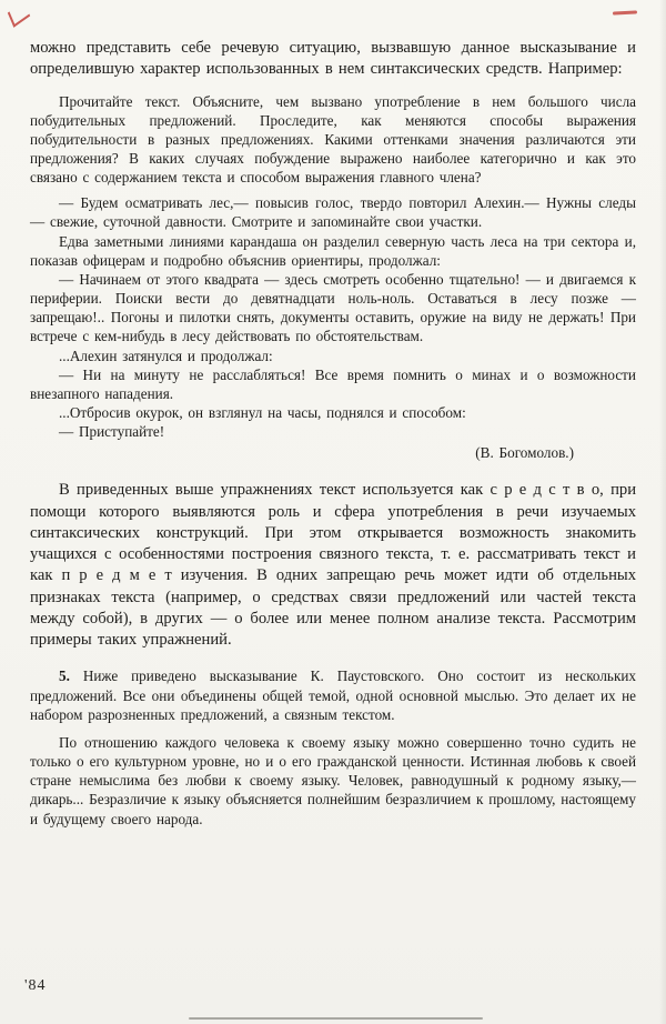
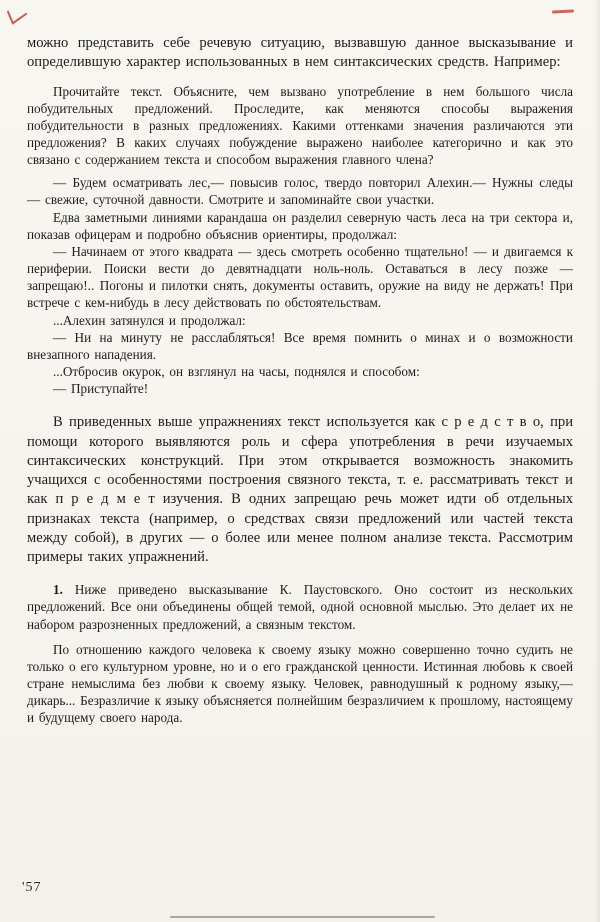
  можно представить себе речевую ситуацию, вызвавшую данное высказывание и определившую характер использованных в нем синтаксических средств. Например:
  Прочитайте текст. Объясните, чем вызвано употребление в нем большого числа побудительных предложений. Проследите, как меняются способы выражения побудительности в разных предложениях. Какими оттенками значения различаются эти предложения? В каких случаях побуждение выражено наиболее категорично и как это связано с содержанием текста и способом выражения главного члена?
  — Будем осматривать лес,— повысив голос, твердо повторил Алехин.— Нужны следы — свежие, суточной давности. Смотрите и запоминайте свои участки.
  Едва заметными линиями карандаша он разделил северную часть леса на три сектора и, показав офицерам и подробно объяснив ориентиры, продолжал:
  — Начинаем от этого квадрата — здесь смотреть особенно тщательно! — и двигаемся к периферии. Поиски вести до девятнадцати ноль-ноль. Оставаться в лесу позже — запрещаю!.. Погоны и пилотки снять, документы оставить, оружие на виду не держать! При встрече с кем-нибудь в лесу действовать по обстоятельствам.
  ...Алехин затянулся и продолжал:
  — Ни на минуту не расслабляться! Все время помнить о минах и о возможности внезапного нападения.
  ...Отбросив окурок, он взглянул на часы, поднялся и способом:
  — Приступайте!
- (В. Богомолов.)
  В приведенных выше упражнениях текст используется как с р е д с т в о, при помощи которого выявляются роль и сфера употребления в речи изучаемых синтаксических конструкций. При этом открывается возможность знакомить учащихся с особенностями построения связного текста, т. е. рассматривать текст и как п р е д м е т изучения. В одних запрещаю речь может идти об отдельных признаках текста (например, о средствах связи предложений или частей текста между собой), в других — о более или менее полном анализе текста. Рассмотрим примеры таких упражнений.
- 5. Ниже приведено высказывание К. Паустовского. Оно состоит из нескольких предложений. Все они объединены общей темой, одной основной мыслью. Это делает их не набором разрозненных предложений, а связным текстом.
+ 1. Ниже приведено высказывание К. Паустовского. Оно состоит из нескольких предложений. Все они объединены общей темой, одной основной мыслью. Это делает их не набором разрозненных предложений, а связным текстом.
  По отношению каждого человека к своему языку можно совершенно точно судить не только о его культурном уровне, но и о его гражданской ценности. Истинная любовь к своей стране немыслима без любви к своему языку. Человек, равнодушный к родному языку,— дикарь... Безразличие к языку объясняется полнейшим безразличием к прошлому, настоящему и будущему своего народа.
- '84
+ '57
